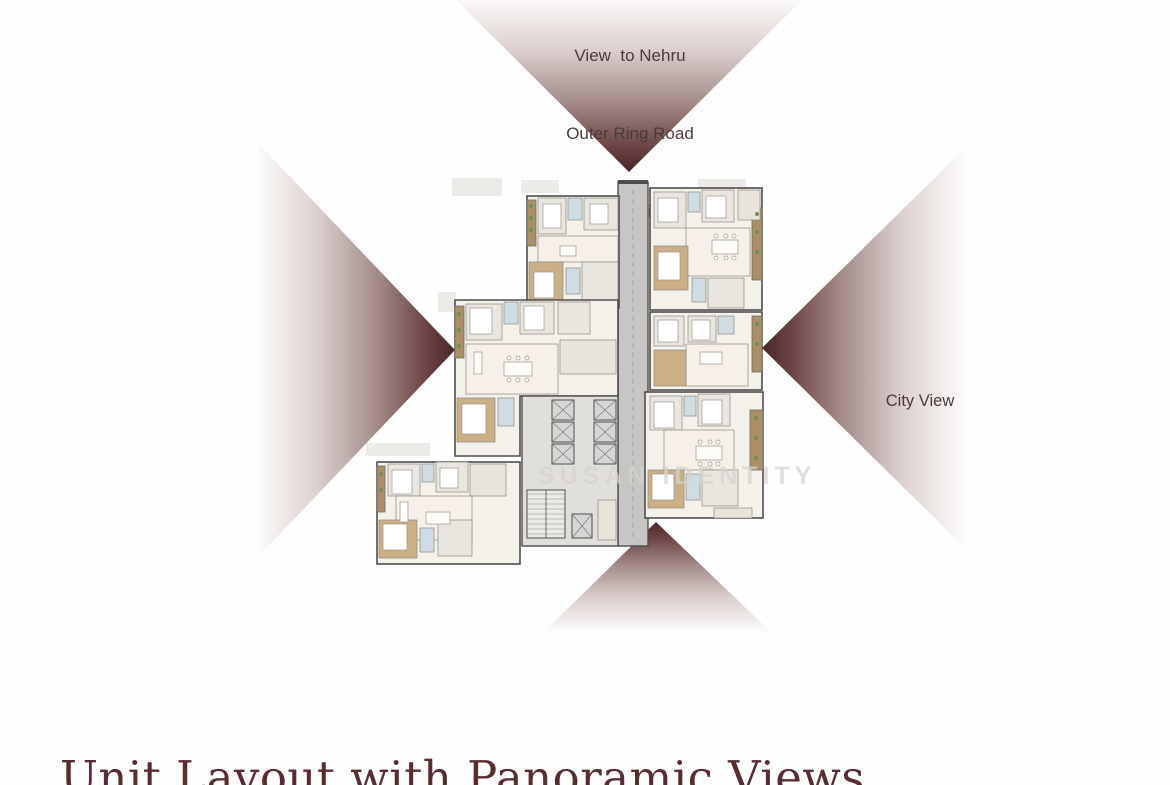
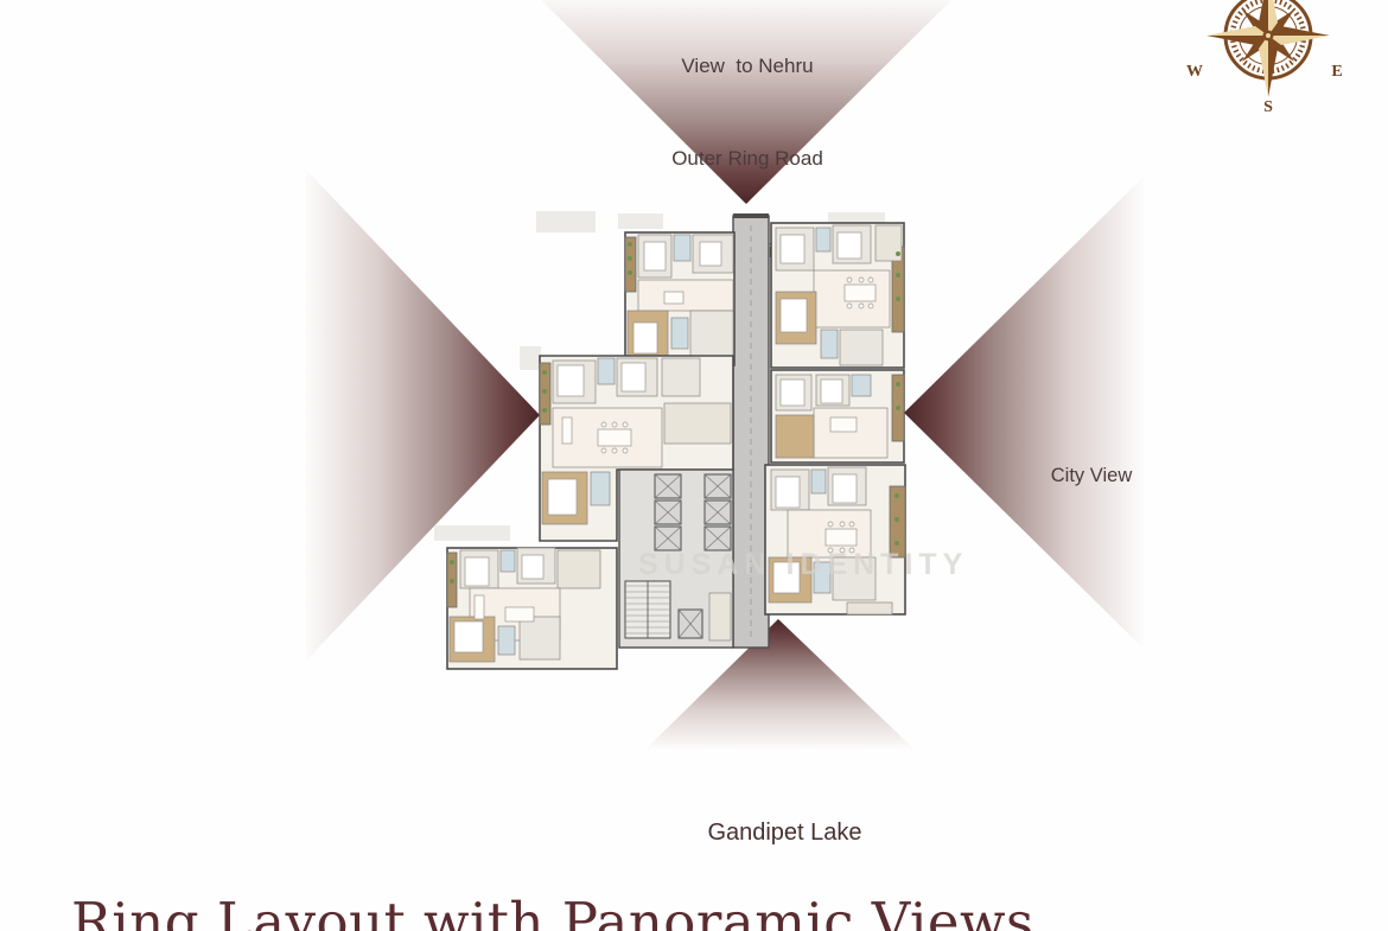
  View to Nehru
  Outer Ring Road
  City View
+ Gandipet Lake
+ W
+ E
+ S
  SUSAN IDENTITY
- Unit Layout with Panoramic Views
+ Ring Layout with Panoramic Views
